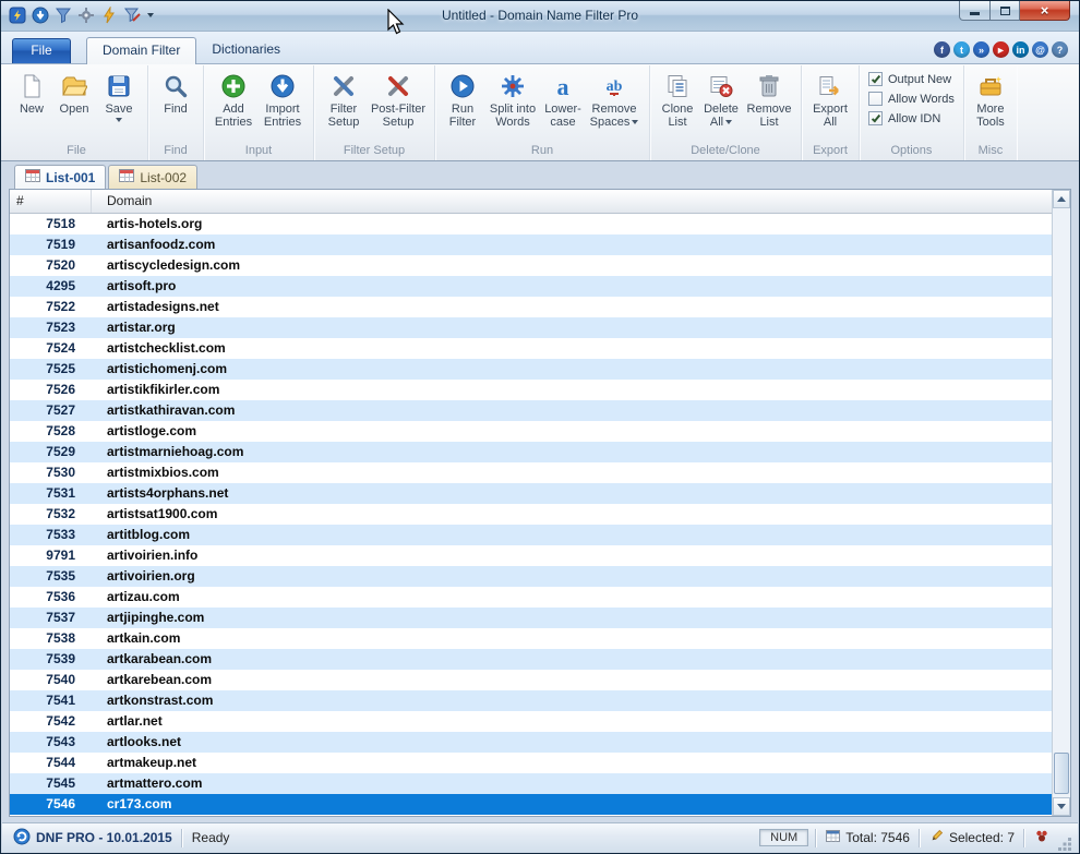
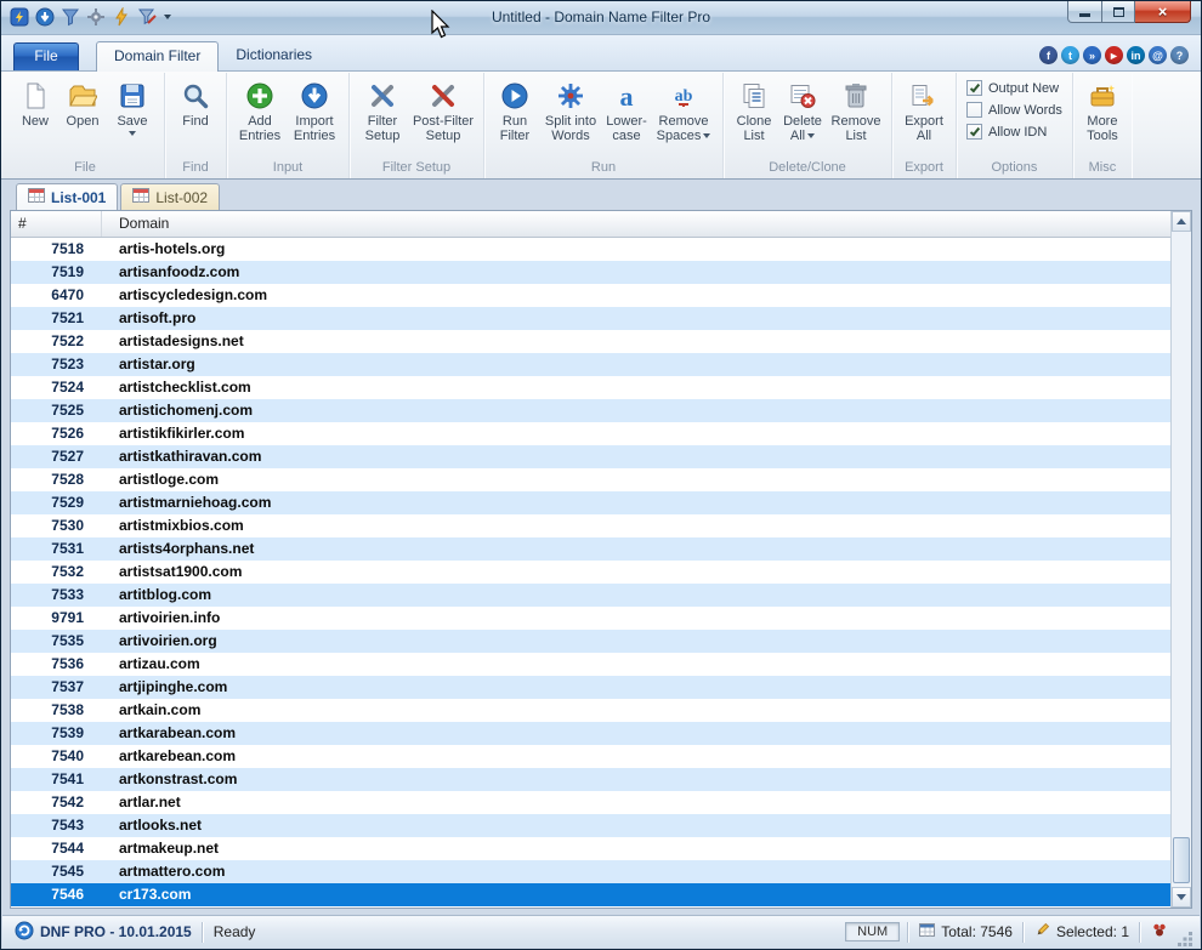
  Untitled - Domain Name Filter Pro
  ×
  File
  Domain Filter
  Dictionaries
  f
  t
  »
  ►
  in
  @
  ?
  New
  Open
  Save
  File
  Find
  Find
  Add Entries
  Import Entries
  Input
  Filter Setup
  Post-Filter Setup
  Filter Setup
  Run Filter
  Split into Words
  a
  Lower-case
  ab
  Remove Spaces
  Run
  Clone List
  Delete All
  Remove List
  Delete/Clone
  Export All
  Export
  Output New
  Allow Words
  Allow IDN
  Options
  More Tools
  Misc
  List-001
  List-002
  #
  Domain
  7518
  artis-hotels.org
  7519
  artisanfoodz.com
- 7520
+ 6470
  artiscycledesign.com
- 4295
+ 7521
  artisoft.pro
  7522
  artistadesigns.net
  7523
  artistar.org
  7524
  artistchecklist.com
  7525
  artistichomenj.com
  7526
  artistikfikirler.com
  7527
  artistkathiravan.com
  7528
  artistloge.com
  7529
  artistmarniehoag.com
  7530
  artistmixbios.com
  7531
  artists4orphans.net
  7532
  artistsat1900.com
  7533
  artitblog.com
  9791
  artivoirien.info
  7535
  artivoirien.org
  7536
  artizau.com
  7537
  artjipinghe.com
  7538
  artkain.com
  7539
  artkarabean.com
  7540
  artkarebean.com
  7541
  artkonstrast.com
  7542
  artlar.net
  7543
  artlooks.net
  7544
  artmakeup.net
  7545
  artmattero.com
  7546
  cr173.com
  DNF PRO - 10.01.2015
  Ready
  NUM
  Total: 7546
- Selected: 7
+ Selected: 1
